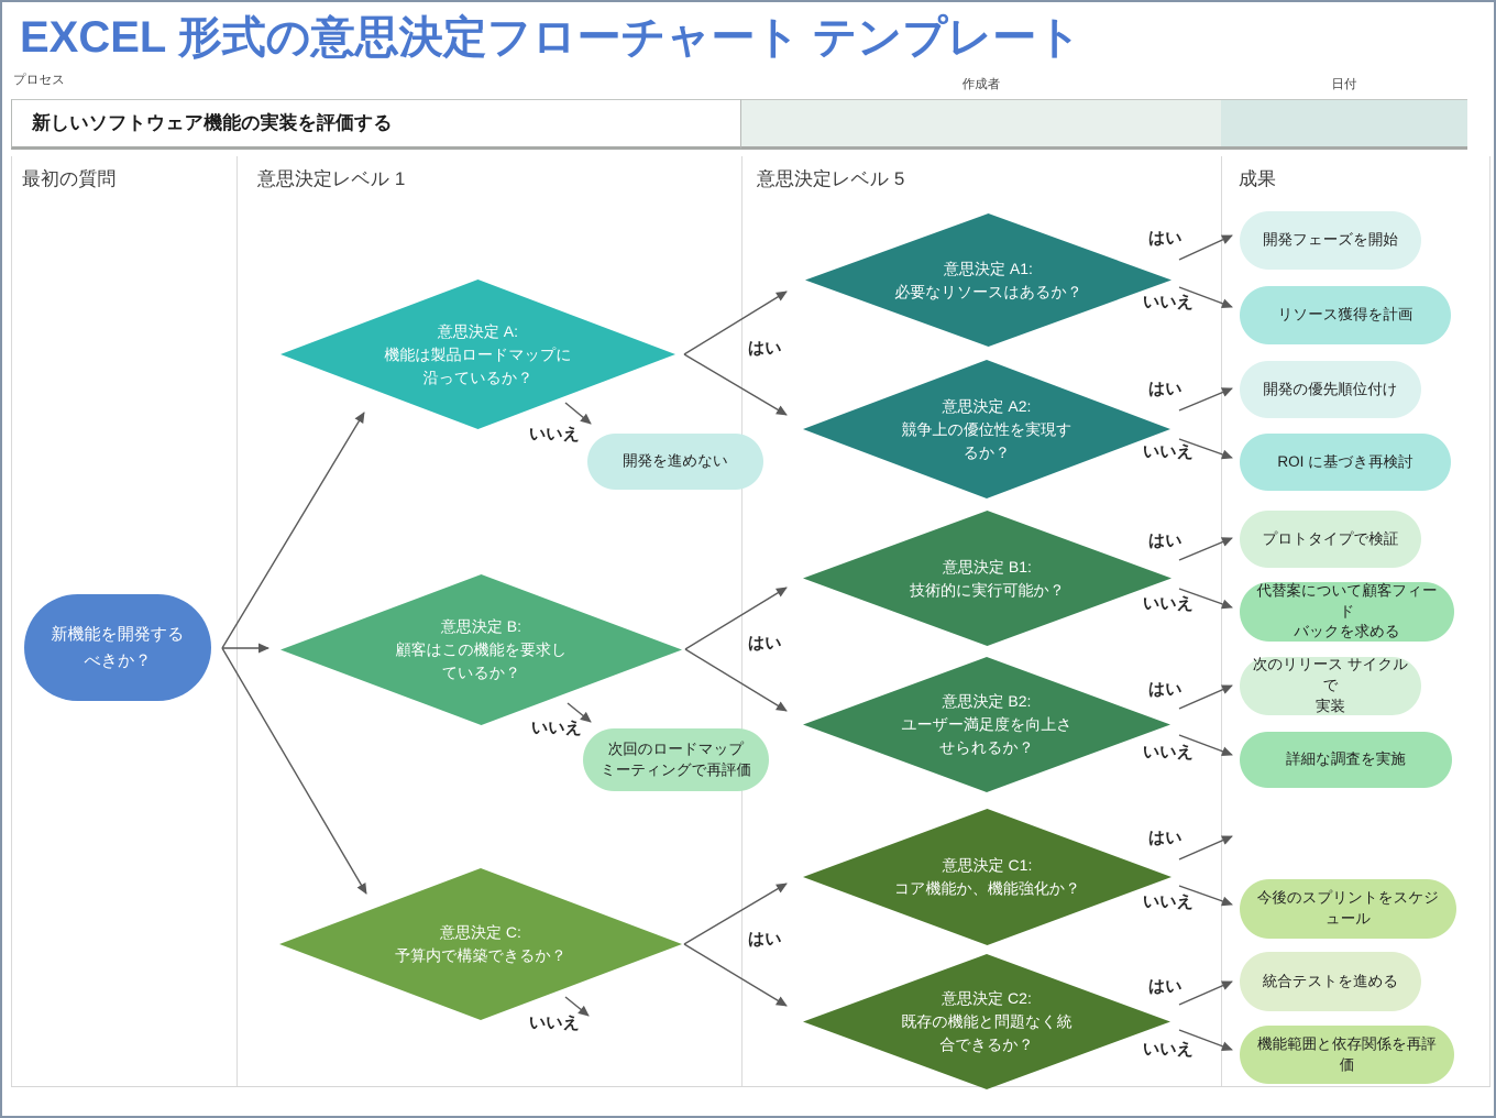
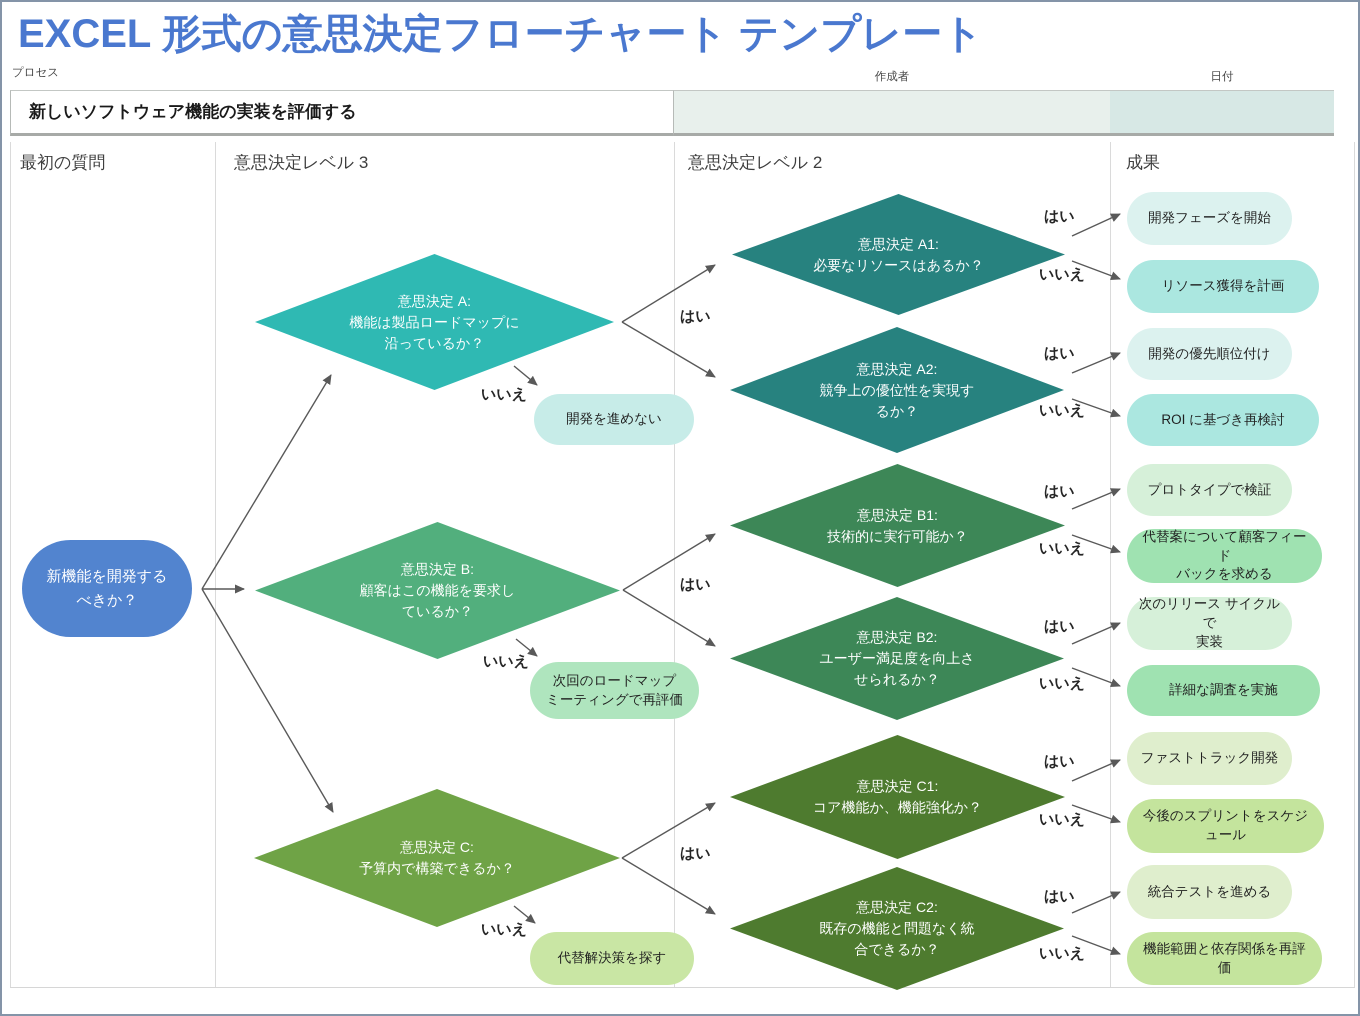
  EXCEL 形式の意思決定フローチャート テンプレート
  プロセス
  作成者
  日付
  新しいソフトウェア機能の実装を評価する
  最初の質問
- 意思決定レベル 1
+ 意思決定レベル 3
- 意思決定レベル 5
+ 意思決定レベル 2
  成果
  新機能を開発する
  べきか？
  意思決定 A:
  機能は製品ロードマップに
  沿っているか？
  意思決定 B:
  顧客はこの機能を要求し
  ているか？
  意思決定 C:
  予算内で構築できるか？
  意思決定 A1:
  必要なリソースはあるか？
  意思決定 A2:
  競争上の優位性を実現す
  るか？
  意思決定 B1:
  技術的に実行可能か？
  意思決定 B2:
  ユーザー満足度を向上さ
  せられるか？
  意思決定 C1:
  コア機能か、機能強化か？
  意思決定 C2:
  既存の機能と問題なく統
  合できるか？
  開発を進めない
  次回のロードマップ
  ミーティングで再評価
+ 代替解決策を探す
  開発フェーズを開始
  リソース獲得を計画
  開発の優先順位付け
  ROI に基づき再検討
  プロトタイプで検証
  代替案について顧客フィード
  バックを求める
  次のリリース サイクルで
  実装
  詳細な調査を実施
+ ファストトラック開発
  今後のスプリントをスケジュール
  統合テストを進める
  機能範囲と依存関係を再評価
  はい
  いいえ
  はい
  いいえ
  はい
  いいえ
  はい
  いいえ
  はい
  いいえ
  はい
  いいえ
  はい
  いいえ
  はい
  いいえ
  はい
  いいえ
